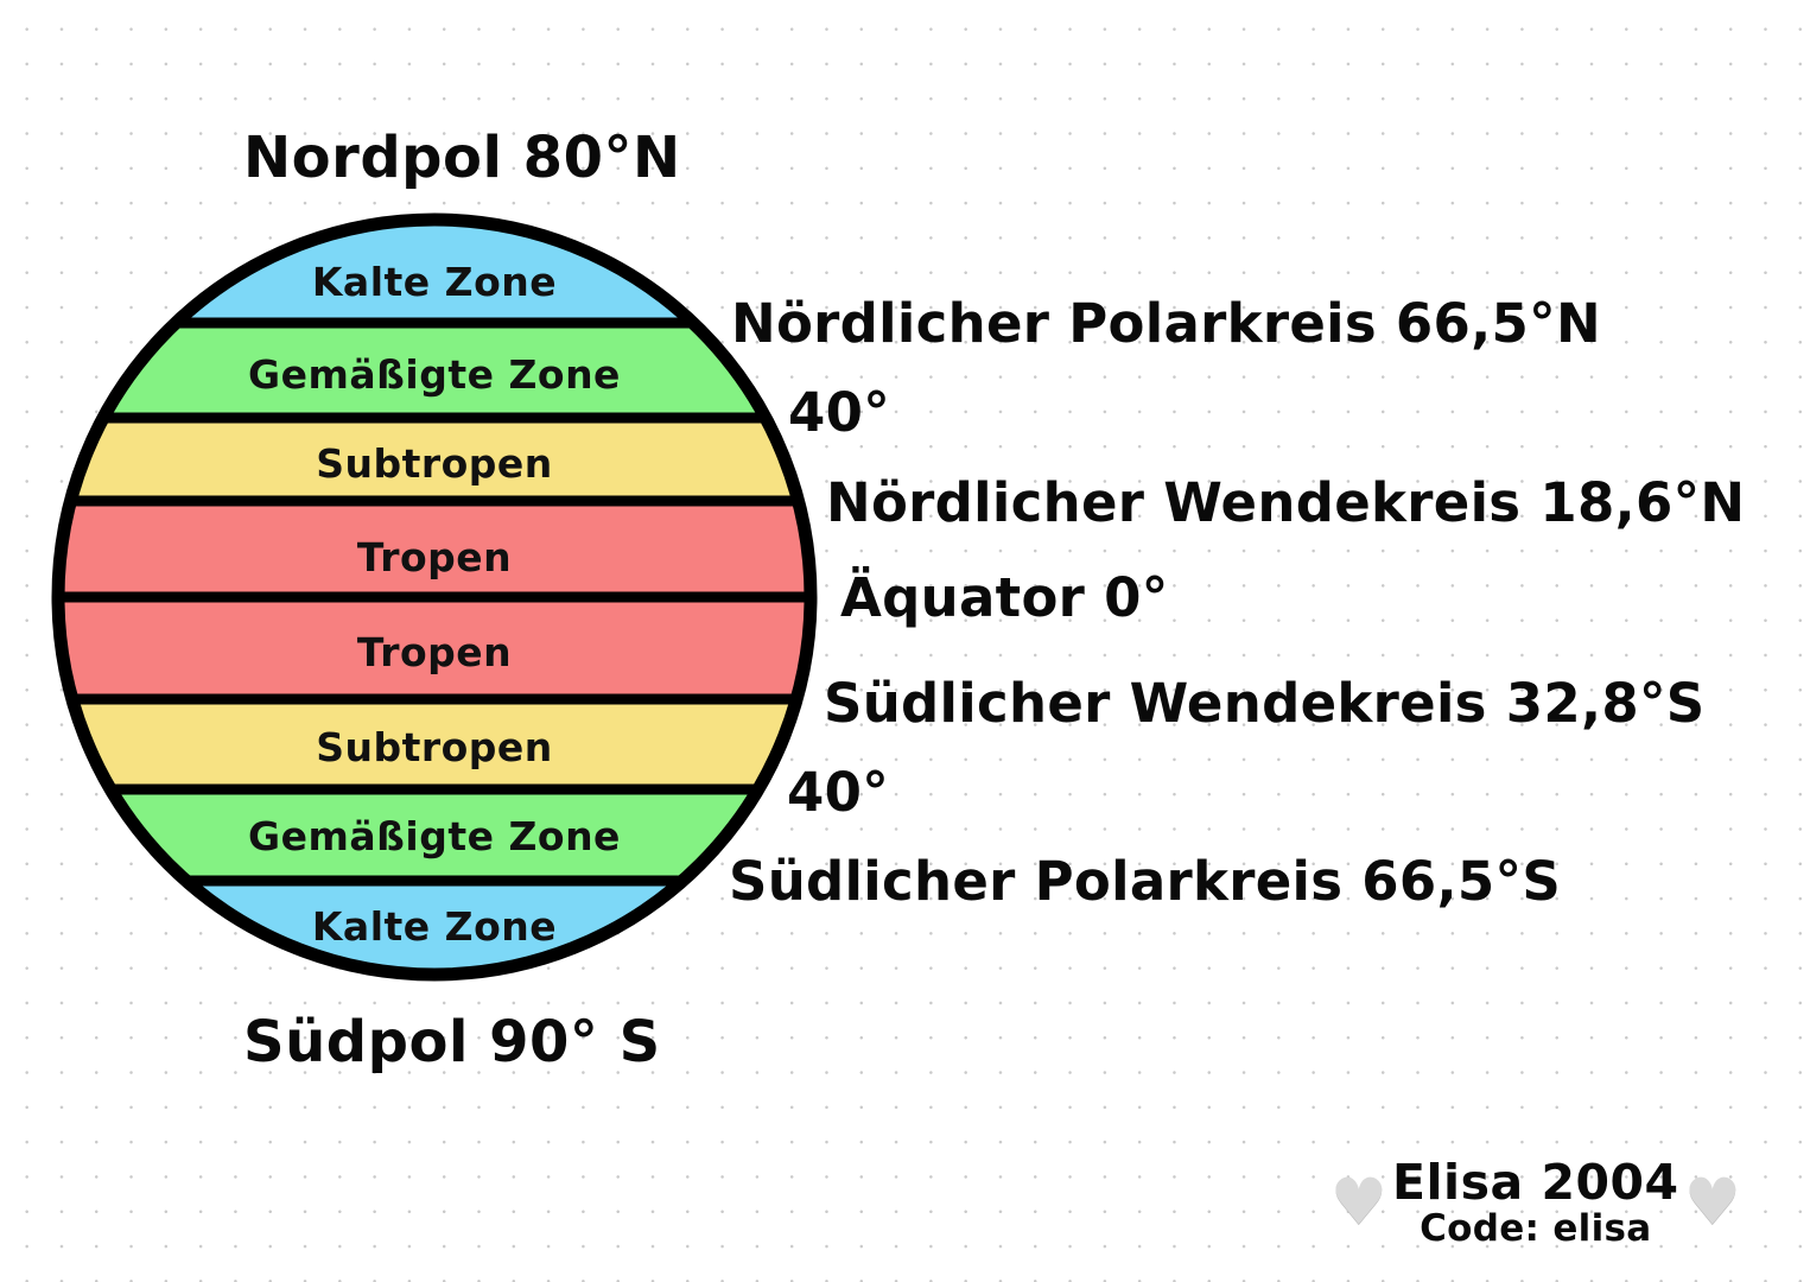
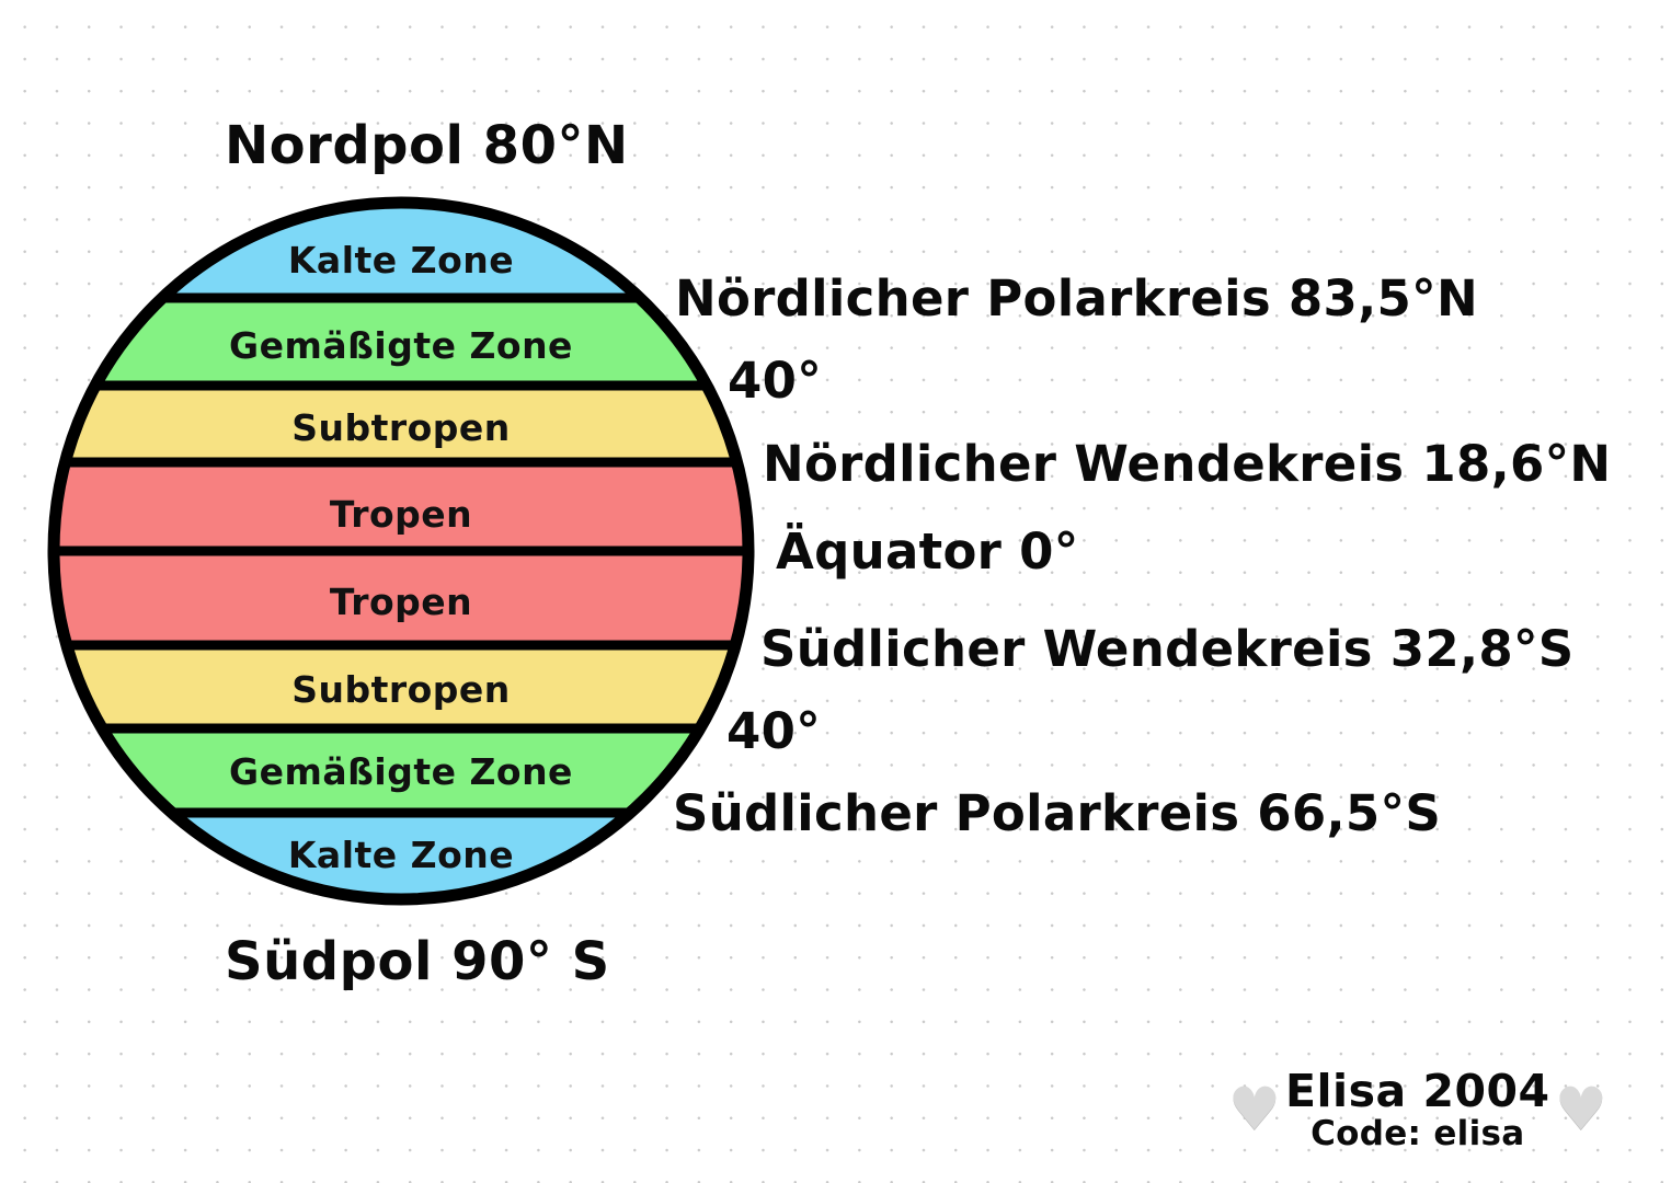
  Nordpol 80°N
  Kalte Zone
  Gemäßigte Zone
  Subtropen
  Tropen
  Tropen
  Subtropen
  Gemäßigte Zone
  Kalte Zone
- Nördlicher Polarkreis 66,5°N
+ Nördlicher Polarkreis 83,5°N
  40°
  Nördlicher Wendekreis 18,6°N
  Äquator 0°
  Südlicher Wendekreis 32,8°S
  40°
  Südlicher Polarkreis 66,5°S
  Südpol 90° S
  ♥
  Elisa 2004
  Code: elisa
  ♥
